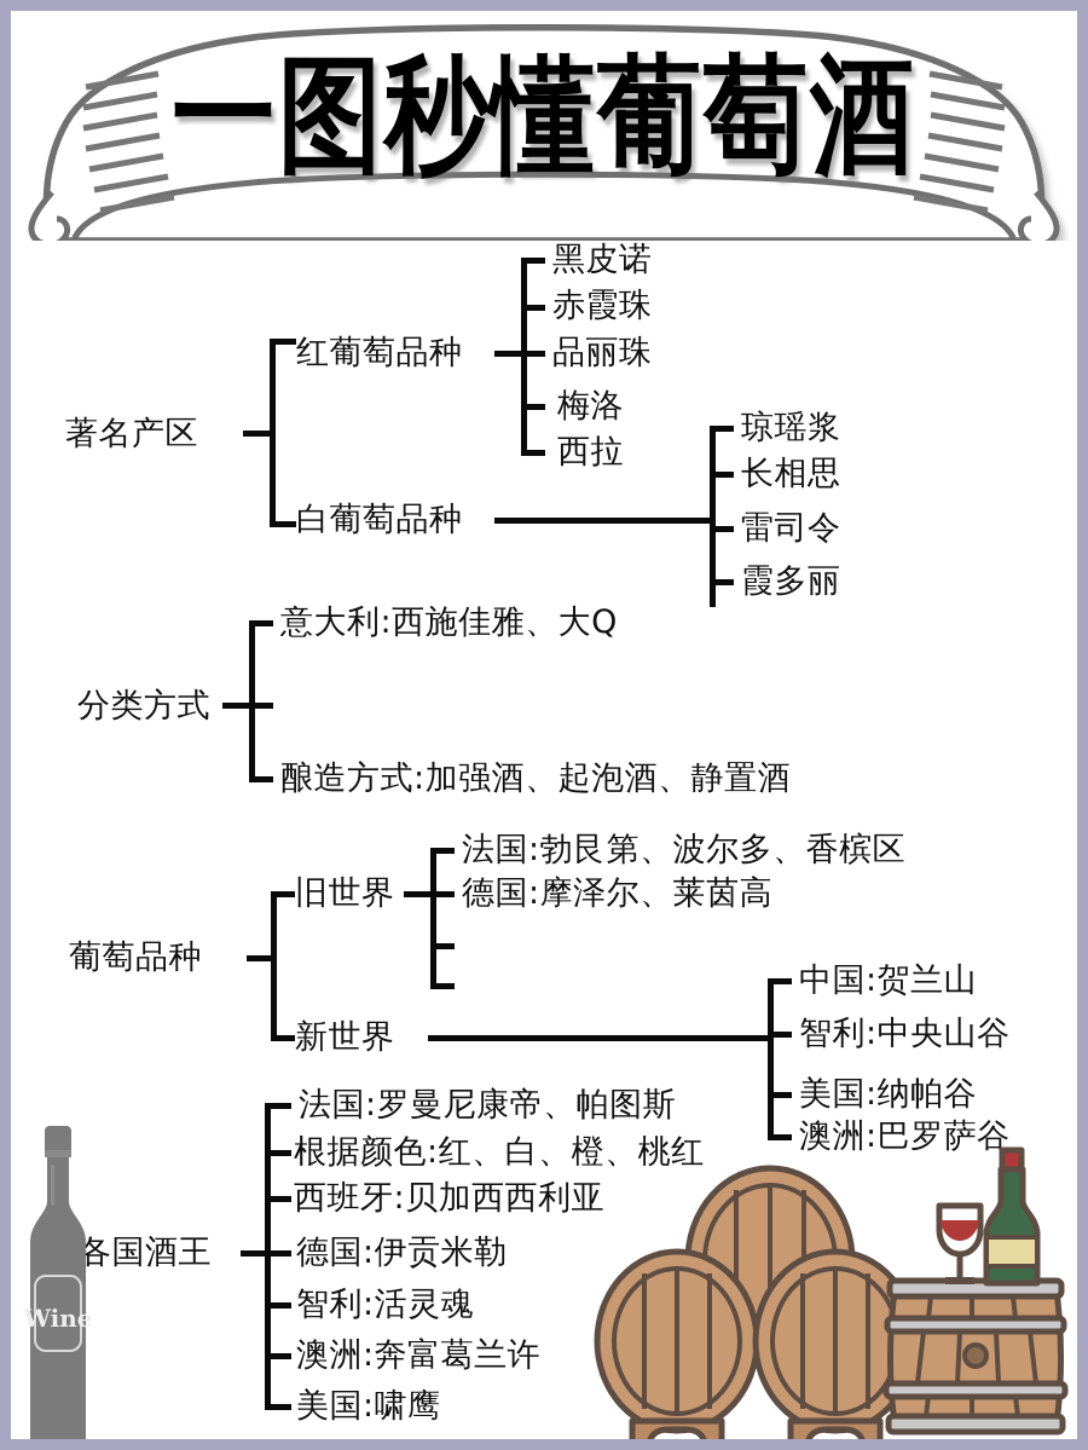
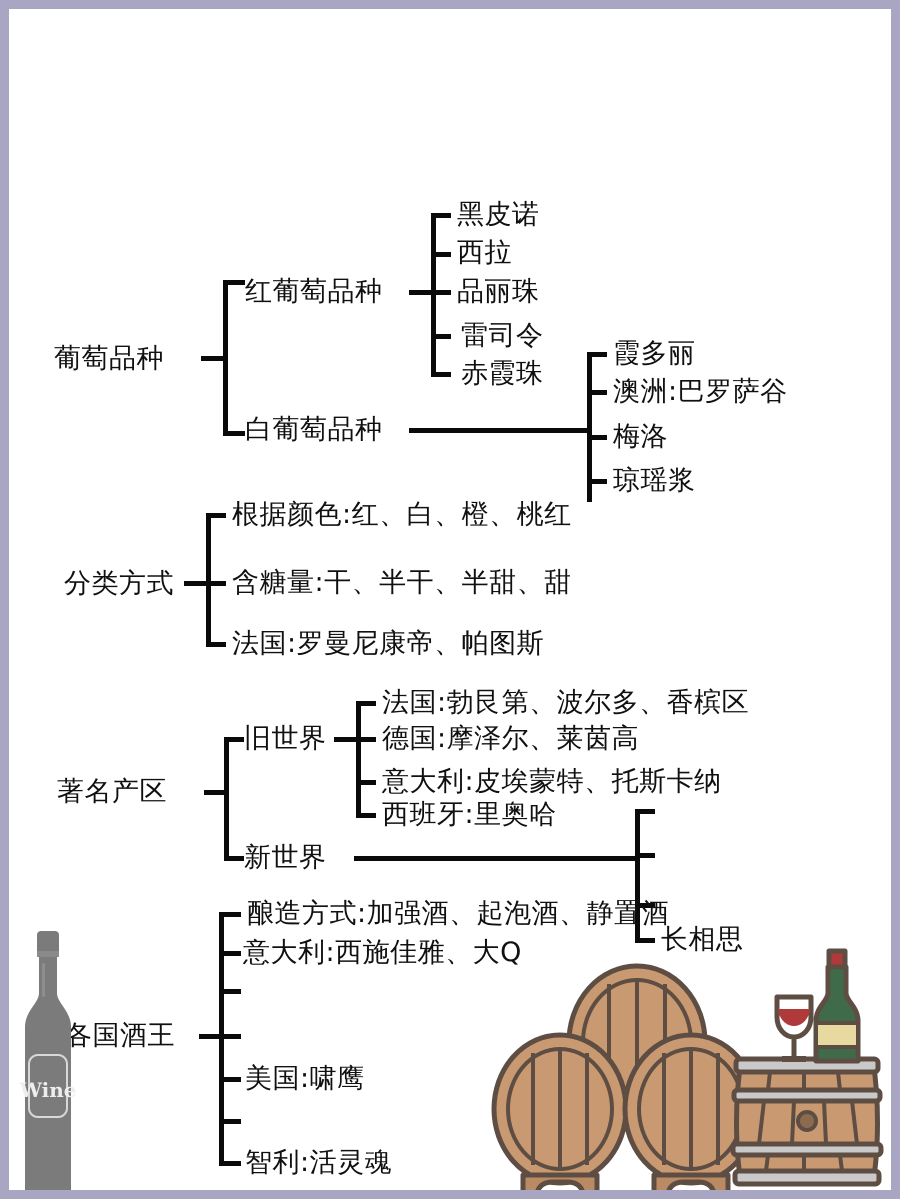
- 一图秒懂葡萄酒
- 著名产区
+ 葡萄品种
  红葡萄品种
  黑皮诺
- 赤霞珠
+ 西拉
  品丽珠
- 梅洛
+ 雷司令
- 西拉
+ 赤霞珠
  白葡萄品种
- 琼瑶浆
+ 霞多丽
- 长相思
+ 澳洲:巴罗萨谷
- 雷司令
+ 梅洛
- 霞多丽
+ 琼瑶浆
  分类方式
- 意大利:西施佳雅、大Q
+ 根据颜色:红、白、橙、桃红
+ 含糖量:干、半干、半甜、甜
- 酿造方式:加强酒、起泡酒、静置酒
+ 法国:罗曼尼康帝、帕图斯
- 葡萄品种
+ 著名产区
  旧世界
  法国:勃艮第、波尔多、香槟区
  德国:摩泽尔、莱茵高
+ 意大利:皮埃蒙特、托斯卡纳
+ 西班牙:里奥哈
  新世界
- 中国:贺兰山
- 智利:中央山谷
- 美国:纳帕谷
- 澳洲:巴罗萨谷
+ 长相思
  各国酒王
- 法国:罗曼尼康帝、帕图斯
+ 酿造方式:加强酒、起泡酒、静置酒
- 根据颜色:红、白、橙、桃红
+ 意大利:西施佳雅、大Q
- 西班牙:贝加西西利亚
- 德国:伊贡米勒
- 智利:活灵魂
+ 美国:啸鹰
- 澳洲:奔富葛兰许
- 美国:啸鹰
+ 智利:活灵魂
  Wine
